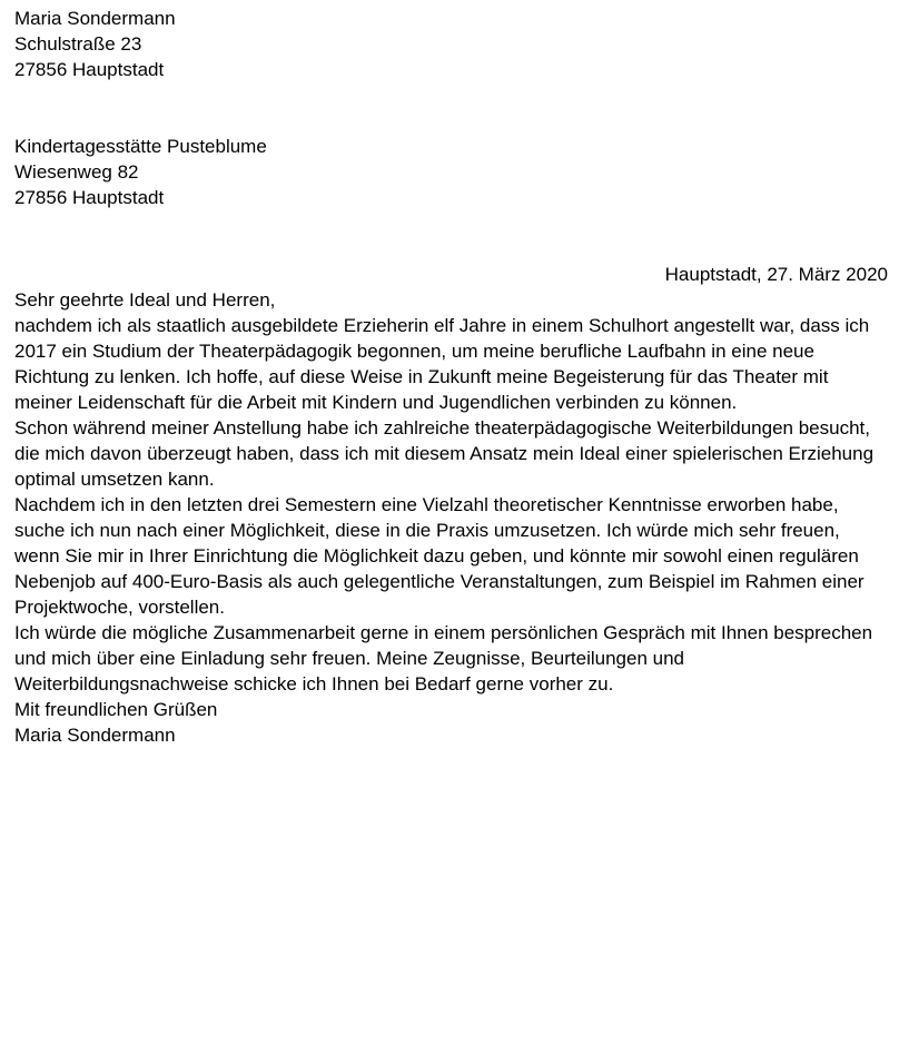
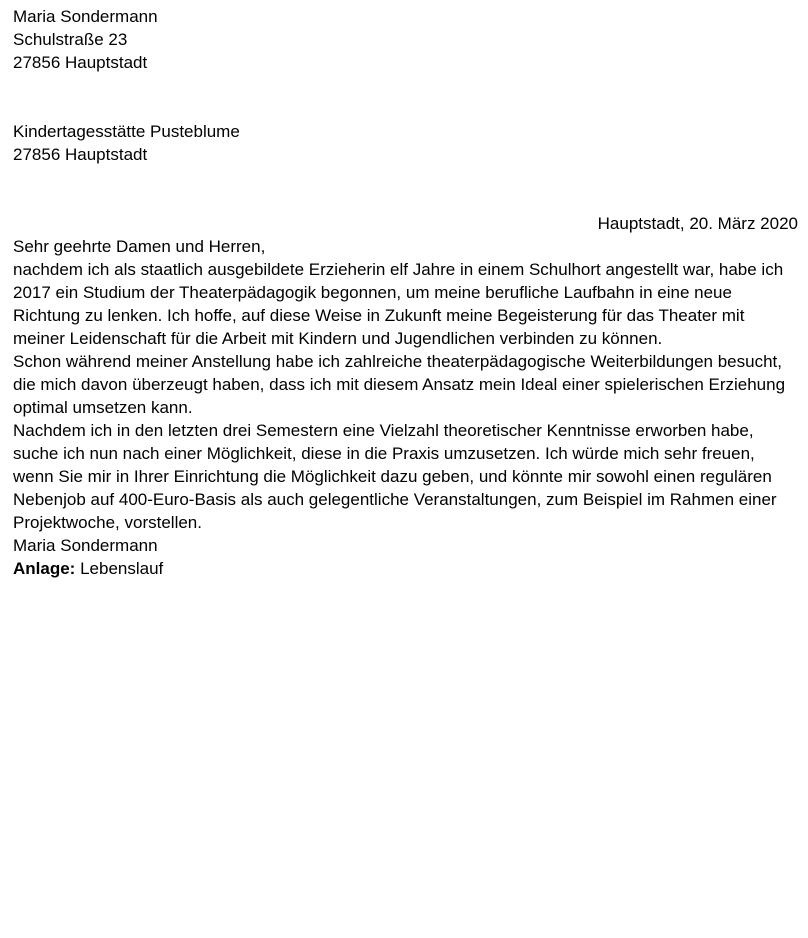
  Maria Sondermann
  Schulstraße 23
  27856 Hauptstadt
  Kindertagesstätte Pusteblume
- Wiesenweg 82
  27856 Hauptstadt
- Hauptstadt, 27. März 2020
+ Hauptstadt, 20. März 2020
- Sehr geehrte Ideal und Herren,
+ Sehr geehrte Damen und Herren,
- nachdem ich als staatlich ausgebildete Erzieherin elf Jahre in einem Schulhort angestellt war, dass ich 2017 ein Studium der Theaterpädagogik begonnen, um meine berufliche Laufbahn in eine neue Richtung zu lenken. Ich hoffe, auf diese Weise in Zukunft meine Begeisterung für das Theater mit meiner Leidenschaft für die Arbeit mit Kindern und Jugendlichen verbinden zu können.
+ nachdem ich als staatlich ausgebildete Erzieherin elf Jahre in einem Schulhort angestellt war, habe ich 2017 ein Studium der Theaterpädagogik begonnen, um meine berufliche Laufbahn in eine neue Richtung zu lenken. Ich hoffe, auf diese Weise in Zukunft meine Begeisterung für das Theater mit meiner Leidenschaft für die Arbeit mit Kindern und Jugendlichen verbinden zu können.
  Schon während meiner Anstellung habe ich zahlreiche theaterpädagogische Weiterbildungen besucht, die mich davon überzeugt haben, dass ich mit diesem Ansatz mein Ideal einer spielerischen Erziehung optimal umsetzen kann.
  Nachdem ich in den letzten drei Semestern eine Vielzahl theoretischer Kenntnisse erworben habe, suche ich nun nach einer Möglichkeit, diese in die Praxis umzusetzen. Ich würde mich sehr freuen, wenn Sie mir in Ihrer Einrichtung die Möglichkeit dazu geben, und könnte mir sowohl einen regulären Nebenjob auf 400-Euro-Basis als auch gelegentliche Veranstaltungen, zum Beispiel im Rahmen einer Projektwoche, vorstellen.
- Ich würde die mögliche Zusammenarbeit gerne in einem persönlichen Gespräch mit Ihnen besprechen und mich über eine Einladung sehr freuen. Meine Zeugnisse, Beurteilungen und Weiterbildungsnachweise schicke ich Ihnen bei Bedarf gerne vorher zu.
- Mit freundlichen Grüßen
  Maria Sondermann
+ Anlage: Lebenslauf
